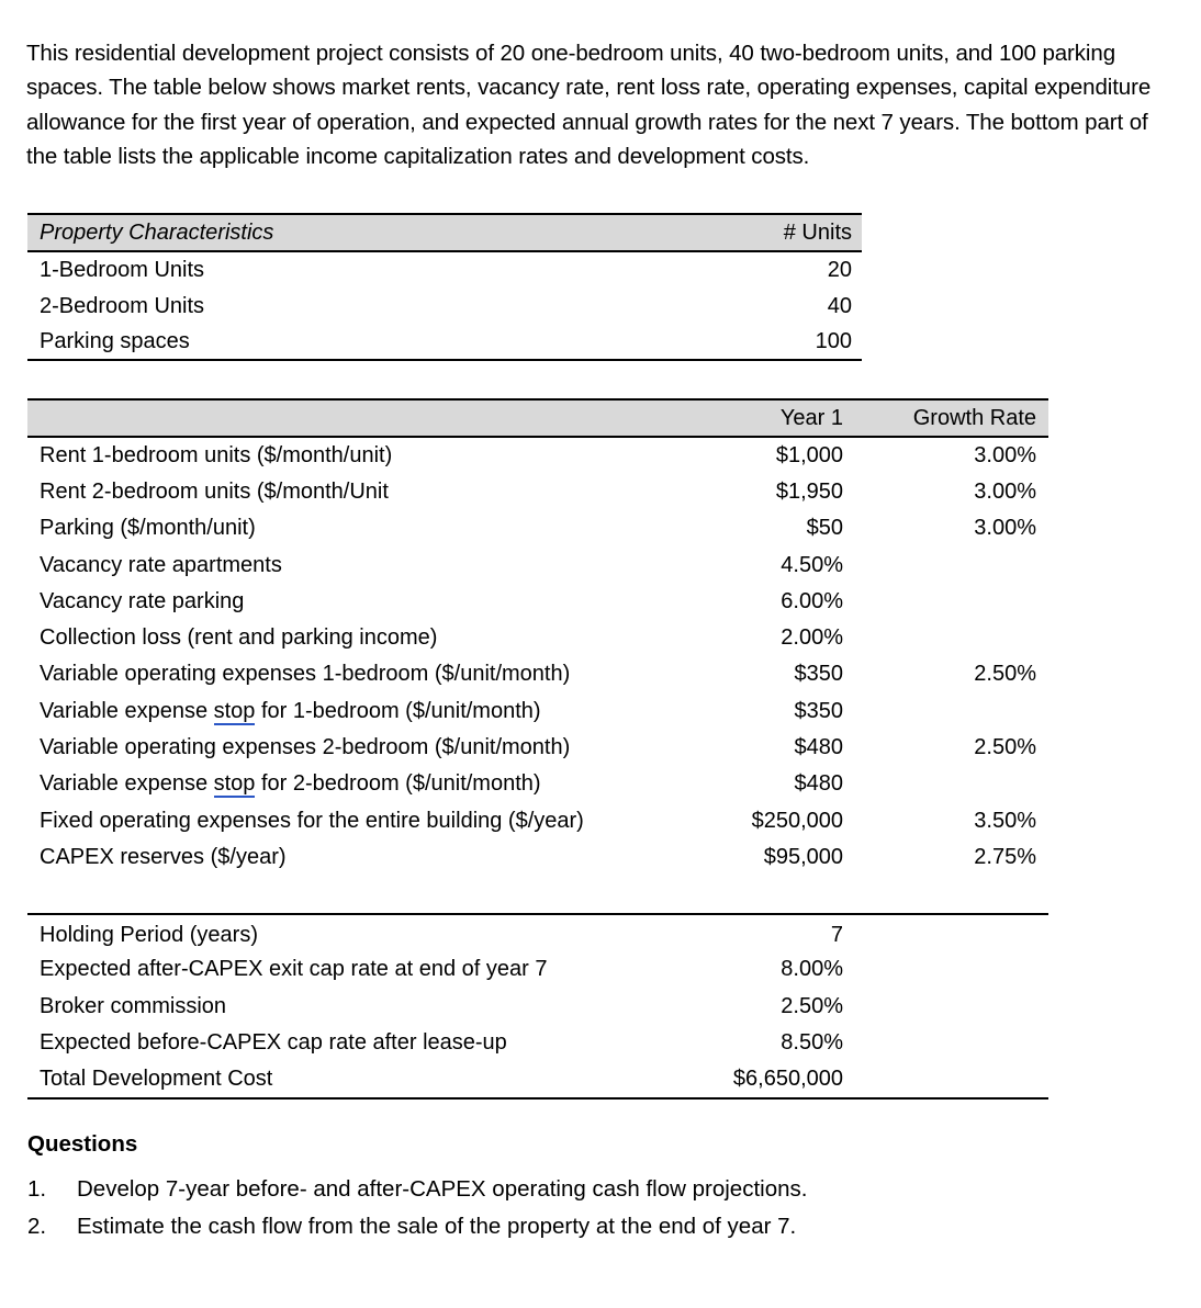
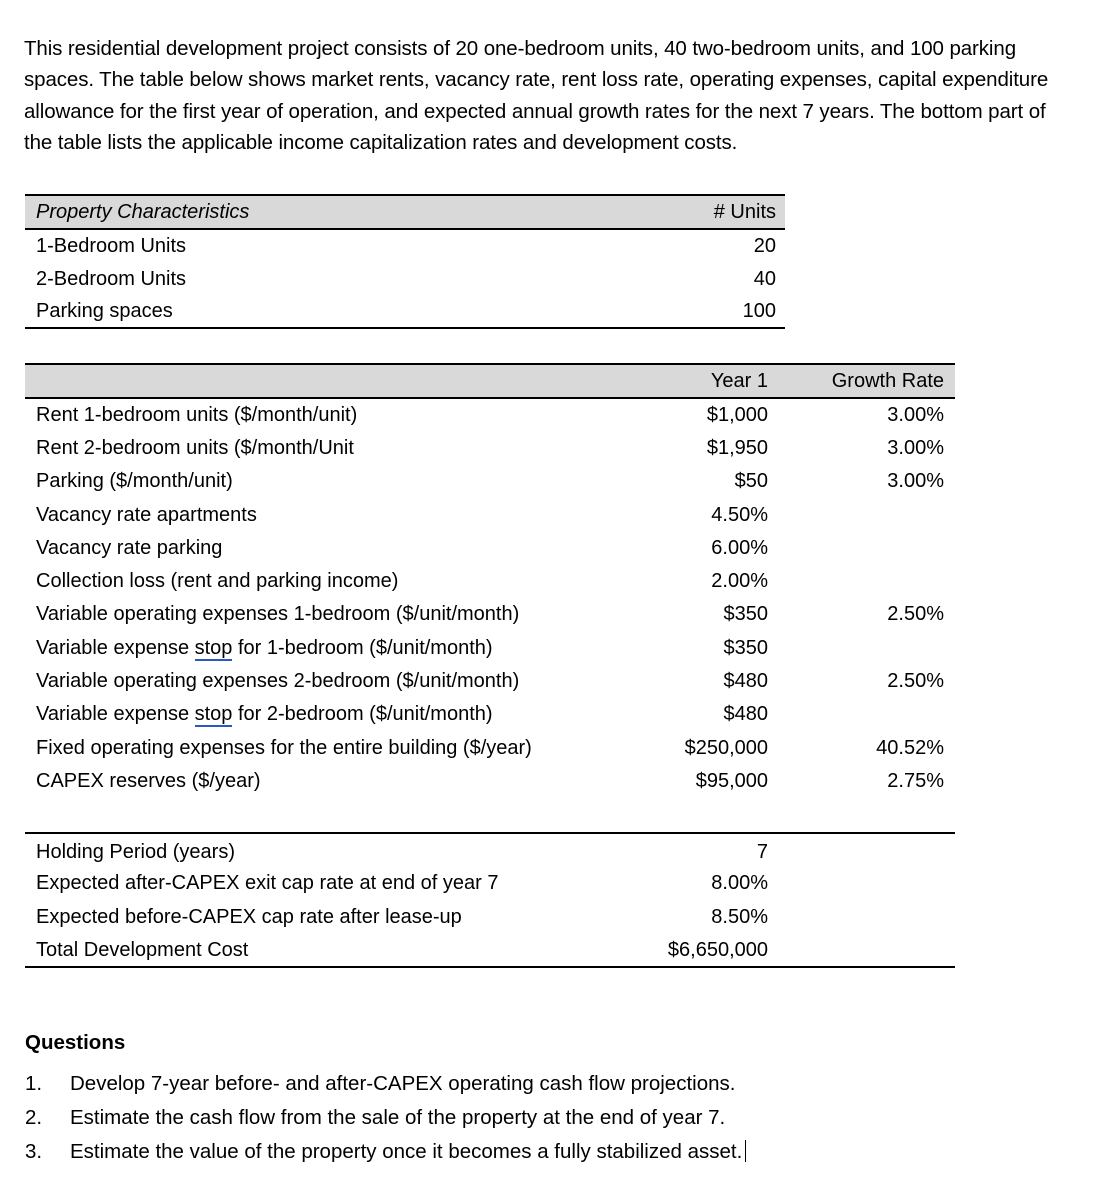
  This residential development project consists of 20 one-bedroom units, 40 two-bedroom units, and 100 parking spaces. The table below shows market rents, vacancy rate, rent loss rate, operating expenses, capital expenditure allowance for the first year of operation, and expected annual growth rates for the next 7 years. The bottom part of the table lists the applicable income capitalization rates and development costs.
  Property Characteristics	# Units
  1-Bedroom Units	20
  2-Bedroom Units	40
  Parking spaces	100
  	Year 1	Growth Rate
  Rent 1-bedroom units ($/month/unit)	$1,000	3.00%
  Rent 2-bedroom units ($/month/Unit	$1,950	3.00%
  Parking ($/month/unit)	$50	3.00%
  Vacancy rate apartments	4.50%
  Vacancy rate parking	6.00%
  Collection loss (rent and parking income)	2.00%
  Variable operating expenses 1-bedroom ($/unit/month)	$350	2.50%
  Variable expense stop for 1-bedroom ($/unit/month)	$350
  Variable operating expenses 2-bedroom ($/unit/month)	$480	2.50%
  Variable expense stop for 2-bedroom ($/unit/month)	$480
- Fixed operating expenses for the entire building ($/year)	$250,000	3.50%
+ Fixed operating expenses for the entire building ($/year)	$250,000	40.52%
  CAPEX reserves ($/year)	$95,000	2.75%
  Holding Period (years)	7
  Expected after-CAPEX exit cap rate at end of year 7	8.00%
- Broker commission	2.50%
  Expected before-CAPEX cap rate after lease-up	8.50%
  Total Development Cost	$6,650,000
  Questions
  1.
  Develop 7-year before- and after-CAPEX operating cash flow projections.
  2.
  Estimate the cash flow from the sale of the property at the end of year 7.
+ 3.
+ Estimate the value of the property once it becomes a fully stabilized asset.
